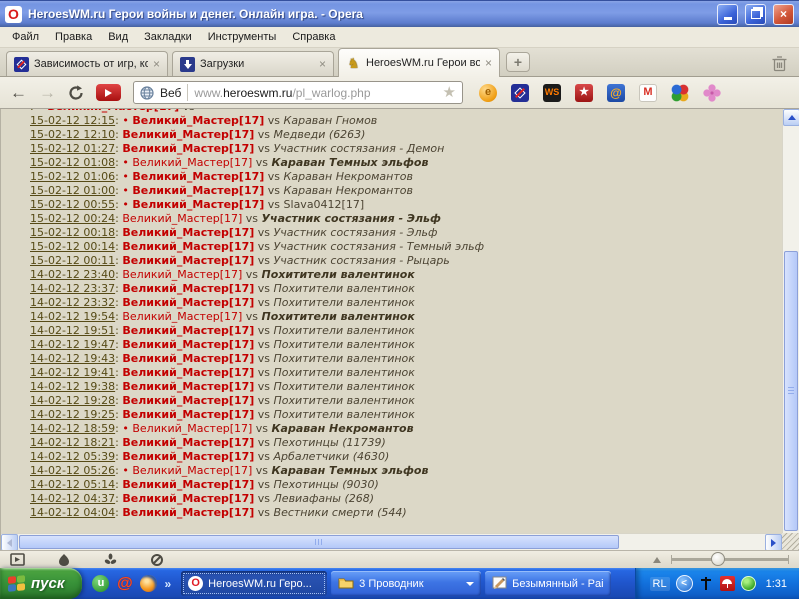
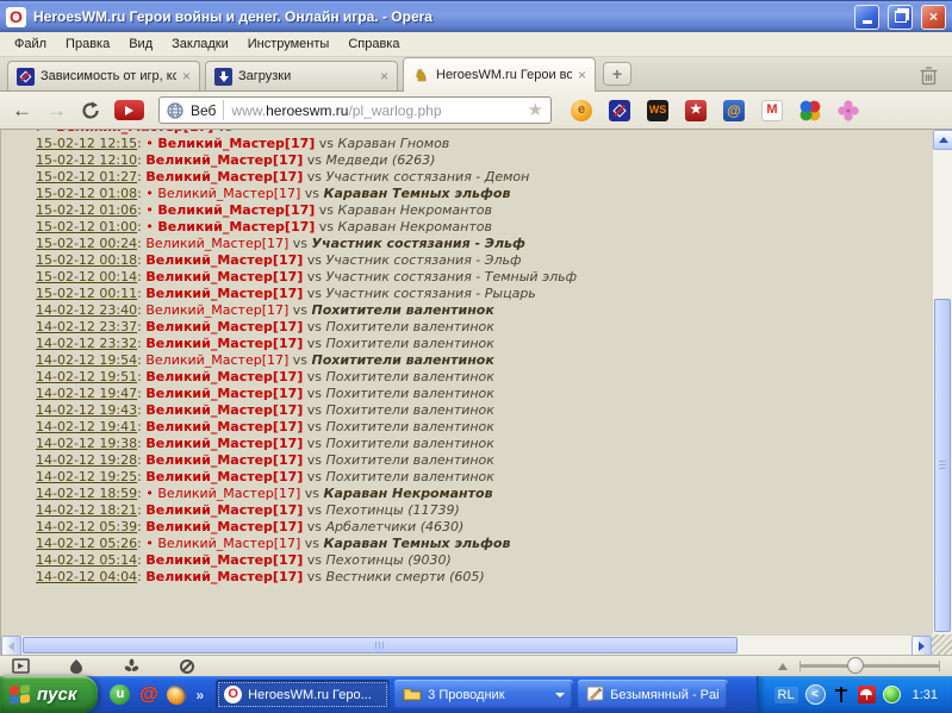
  O
  HeroesWM.ru Герои войны и денег. Онлайн игра. - Opera
  ×
  Файл
  Правка
  Вид
  Закладки
  Инструменты
  Справка
  Зависимость от игр, ко
  ×
  Загрузки
  ×
  ♞
  HeroesWM.ru Герои во
  ×
  +
  ←
  →
  Веб
  www.heroeswm.ru/pl_warlog.php
  ★
  e
  WS
  ★
  @
  M
  15-02-12 12:15: • Великий_Мастер[17] vs Караван Гномов
  15-02-12 12:10: Великий_Мастер[17] vs Медведи (6263)
  15-02-12 01:27: Великий_Мастер[17] vs Участник состязания - Демон
  15-02-12 01:08: • Великий_Мастер[17] vs Караван Темных эльфов
  15-02-12 01:06: • Великий_Мастер[17] vs Караван Некромантов
  15-02-12 01:00: • Великий_Мастер[17] vs Караван Некромантов
- 15-02-12 00:55: • Великий_Мастер[17] vs Slava0412[17]
  15-02-12 00:24: Великий_Мастер[17] vs Участник состязания - Эльф
  15-02-12 00:18: Великий_Мастер[17] vs Участник состязания - Эльф
  15-02-12 00:14: Великий_Мастер[17] vs Участник состязания - Темный эльф
  15-02-12 00:11: Великий_Мастер[17] vs Участник состязания - Рыцарь
  14-02-12 23:40: Великий_Мастер[17] vs Похитители валентинок
  14-02-12 23:37: Великий_Мастер[17] vs Похитители валентинок
  14-02-12 23:32: Великий_Мастер[17] vs Похитители валентинок
  14-02-12 19:54: Великий_Мастер[17] vs Похитители валентинок
  14-02-12 19:51: Великий_Мастер[17] vs Похитители валентинок
  14-02-12 19:47: Великий_Мастер[17] vs Похитители валентинок
  14-02-12 19:43: Великий_Мастер[17] vs Похитители валентинок
  14-02-12 19:41: Великий_Мастер[17] vs Похитители валентинок
  14-02-12 19:38: Великий_Мастер[17] vs Похитители валентинок
  14-02-12 19:28: Великий_Мастер[17] vs Похитители валентинок
  14-02-12 19:25: Великий_Мастер[17] vs Похитители валентинок
  14-02-12 18:59: • Великий_Мастер[17] vs Караван Некромантов
  14-02-12 18:21: Великий_Мастер[17] vs Пехотинцы (11739)
  14-02-12 05:39: Великий_Мастер[17] vs Арбалетчики (4630)
  14-02-12 05:26: • Великий_Мастер[17] vs Караван Темных эльфов
  14-02-12 05:14: Великий_Мастер[17] vs Пехотинцы (9030)
- 14-02-12 04:37: Великий_Мастер[17] vs Левиафаны (268)
- 14-02-12 04:04: Великий_Мастер[17] vs Вестники смерти (544)
+ 14-02-12 04:04: Великий_Мастер[17] vs Вестники смерти (605)
  пуск
  u
  @
  »
  O
  HeroesWM.ru Геро...
  3 Проводник
  Безымянный - Pai
  RL
  <
  1:31
